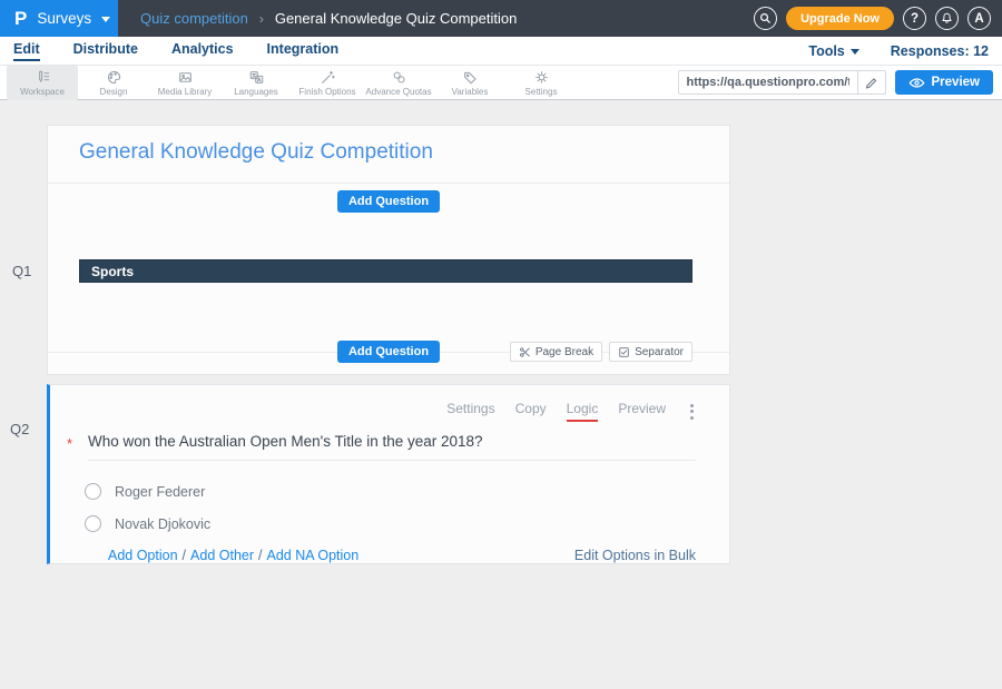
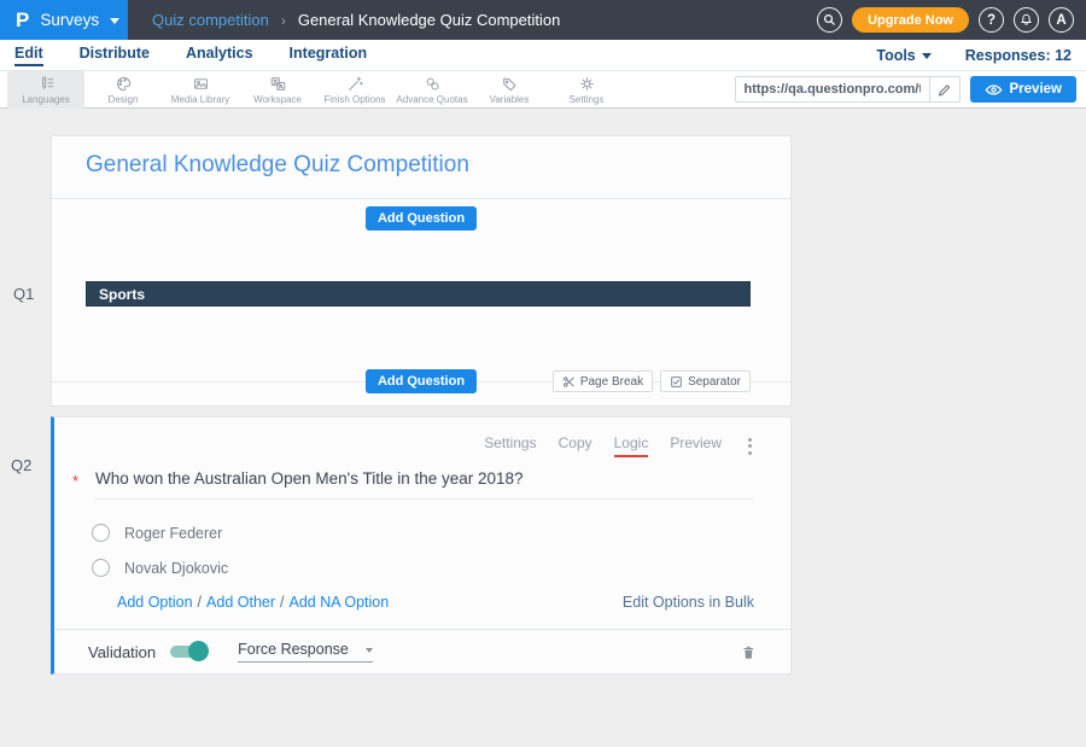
  P
  Surveys
  Quiz competition
  ›
  General Knowledge Quiz Competition
  Upgrade Now
  ?
  A
  Edit
  Distribute
  Analytics
  Integration
  Tools
  Responses: 12
- Workspace
+ Languages
  Design
  Media Library
- Languages
+ Workspace
  Finish Options
  Advance Quotas
  Variables
  Settings
  https://qa.questionpro.com/
  Preview
  General Knowledge Quiz Competition
  Add Question
  Q1
  Sports
  Add Question
  Page Break
  Separator
  Q2
  Settings
  Copy
  Logic
  Preview
  *
  Who won the Australian Open Men's Title in the year 2018?
  Roger Federer
  Novak Djokovic
  Add Option
  /
  Add Other
  /
  Add NA Option
  Edit Options in Bulk
+ Validation
+ Force Response
